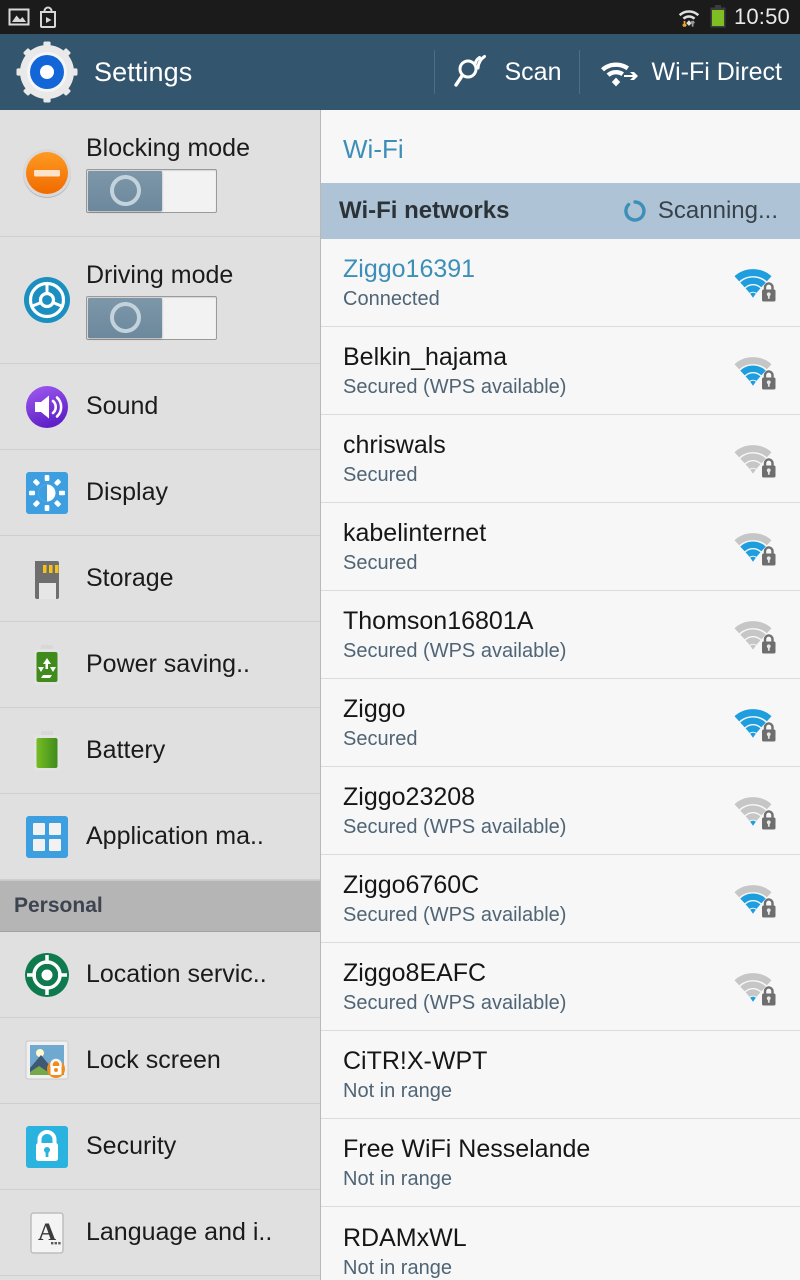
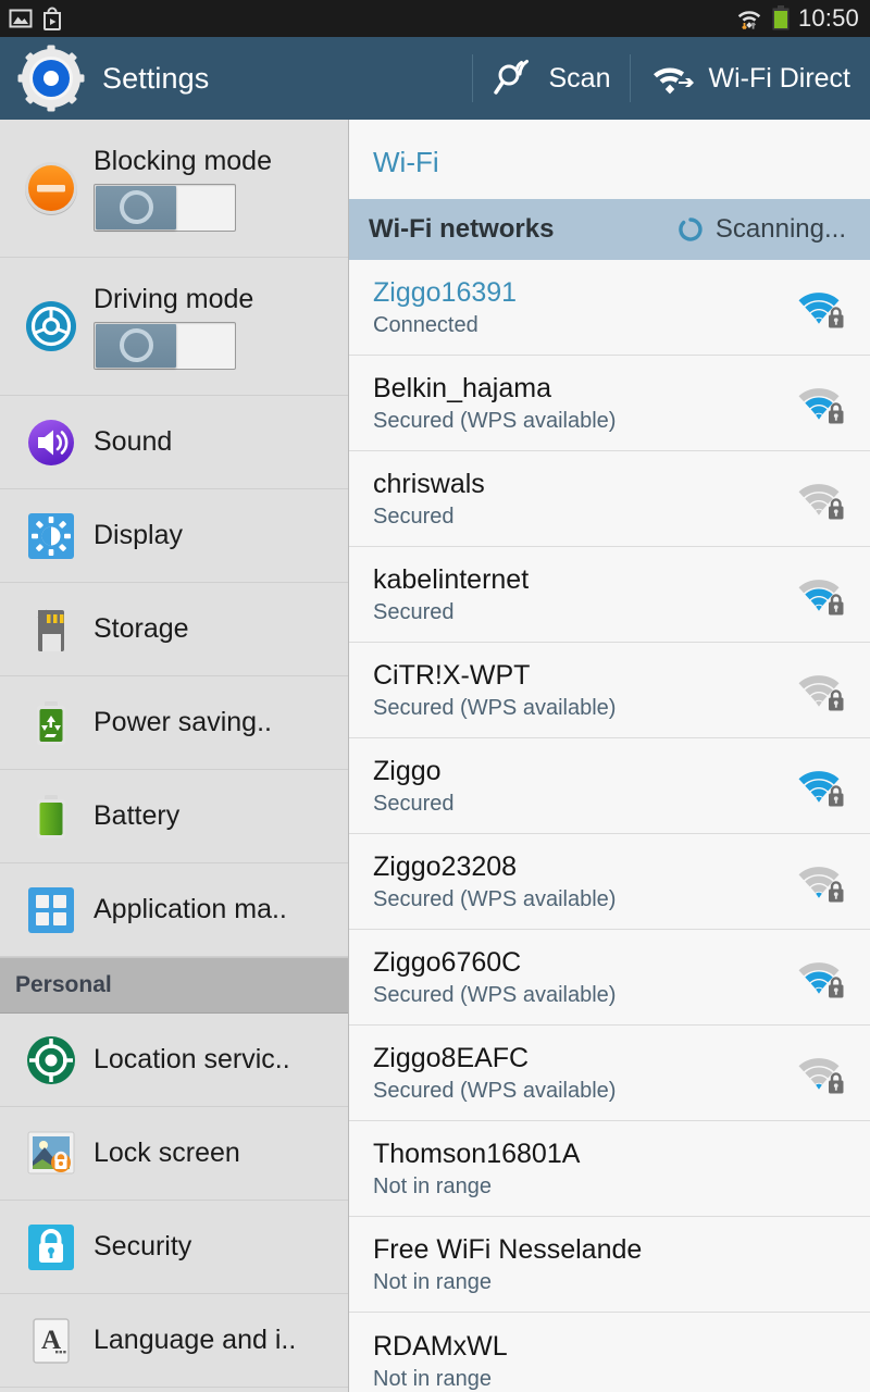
  10:50
  Settings
  Scan
  Wi-Fi Direct
  Blocking mode
  Driving mode
  Sound
  Display
  Storage
  Power saving..
  Battery
  Application ma..
  Personal
  Location servic..
  Lock screen
  Security
  A
  Language and i..
  Wi-Fi
  Wi-Fi networks
  Scanning...
  Ziggo16391
  Connected
  Belkin_hajama
  Secured (WPS available)
  chriswals
  Secured
  kabelinternet
  Secured
- Thomson16801A
+ CiTR!X-WPT
  Secured (WPS available)
  Ziggo
  Secured
  Ziggo23208
  Secured (WPS available)
  Ziggo6760C
  Secured (WPS available)
  Ziggo8EAFC
  Secured (WPS available)
- CiTR!X-WPT
+ Thomson16801A
  Not in range
  Free WiFi Nesselande
  Not in range
  RDAMxWL
  Not in range
